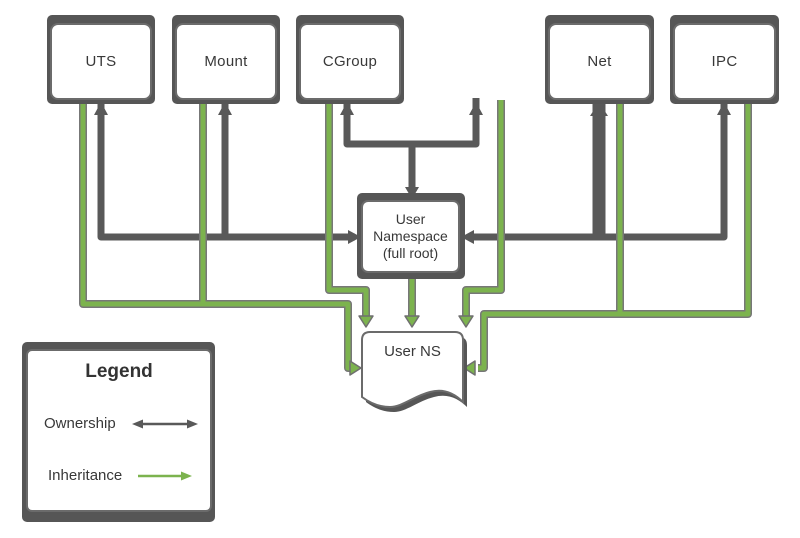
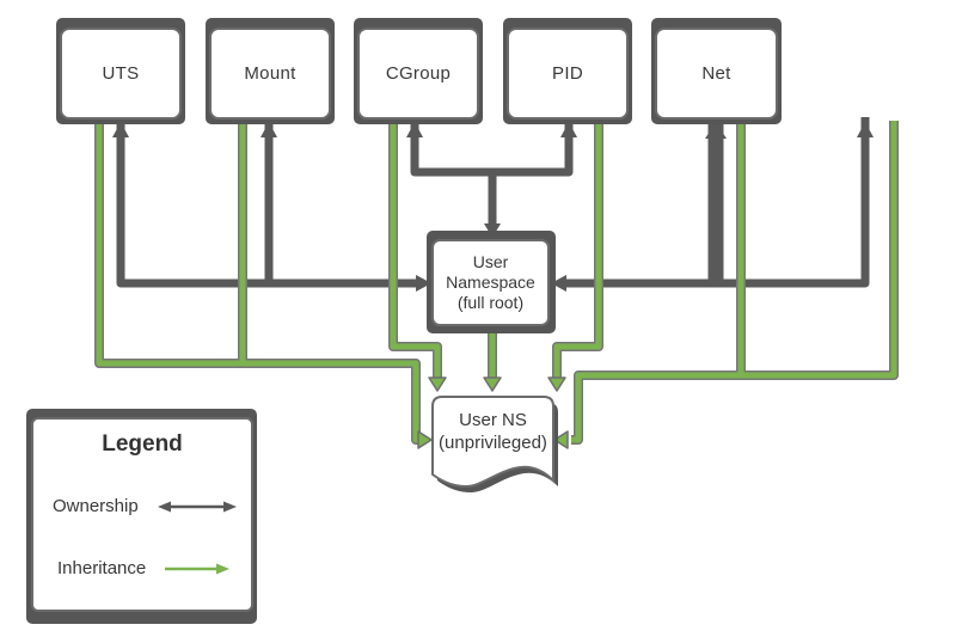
  UTS
  Mount
  CGroup
+ PID
  Net
- IPC
  User
  Namespace
  (full root)
  User NS
+ (unprivileged)
  Legend
  Ownership
  Inheritance
